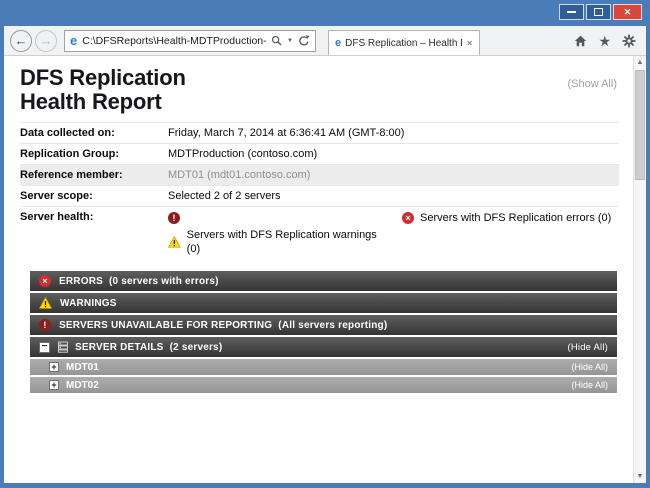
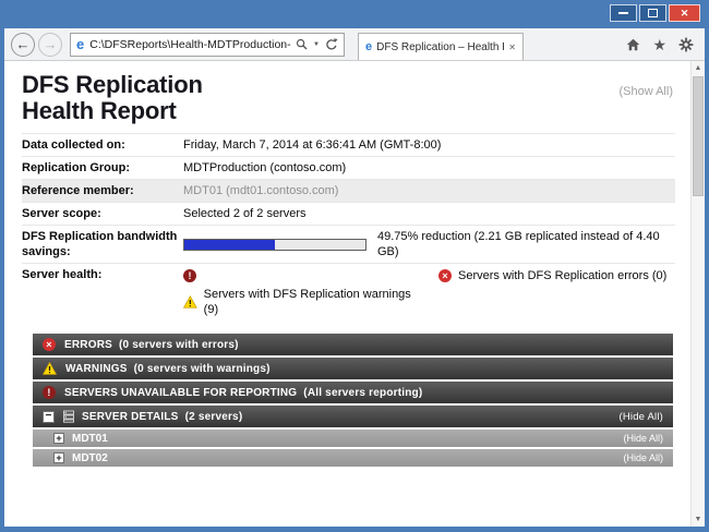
  ✕
  ←
  →
  e
  C:\DFSReports\Health-MDTProduction-
  e
  DFS Replication – Health
  ✕
  ★
  DFS Replication
  Health Report
  (Show All)
  Data collected on:
  Friday, March 7, 2014 at 6:36:41 AM (GMT-8:00)
  Replication Group:
  MDTProduction (contoso.com)
  Reference member:
  MDT01 (mdt01.contoso.com)
  Server scope:
  Selected 2 of 2 servers
+ DFS Replication bandwidth savings:
+ 49.75% reduction (2.21 GB replicated instead of 4.40 GB)
  Server health:
  !
  ×
  Servers with DFS Replication errors (0)
- Servers with DFS Replication warnings (0)
+ Servers with DFS Replication warnings (9)
  ×
  ERRORS
  (0 servers with errors)
  WARNINGS
+ (0 servers with warnings)
  !
  SERVERS UNAVAILABLE FOR REPORTING
  (All servers reporting)
  −
  SERVER DETAILS
  (2 servers)
  (Hide All)
  +
  MDT01
  (Hide All)
  +
  MDT02
  (Hide All)
